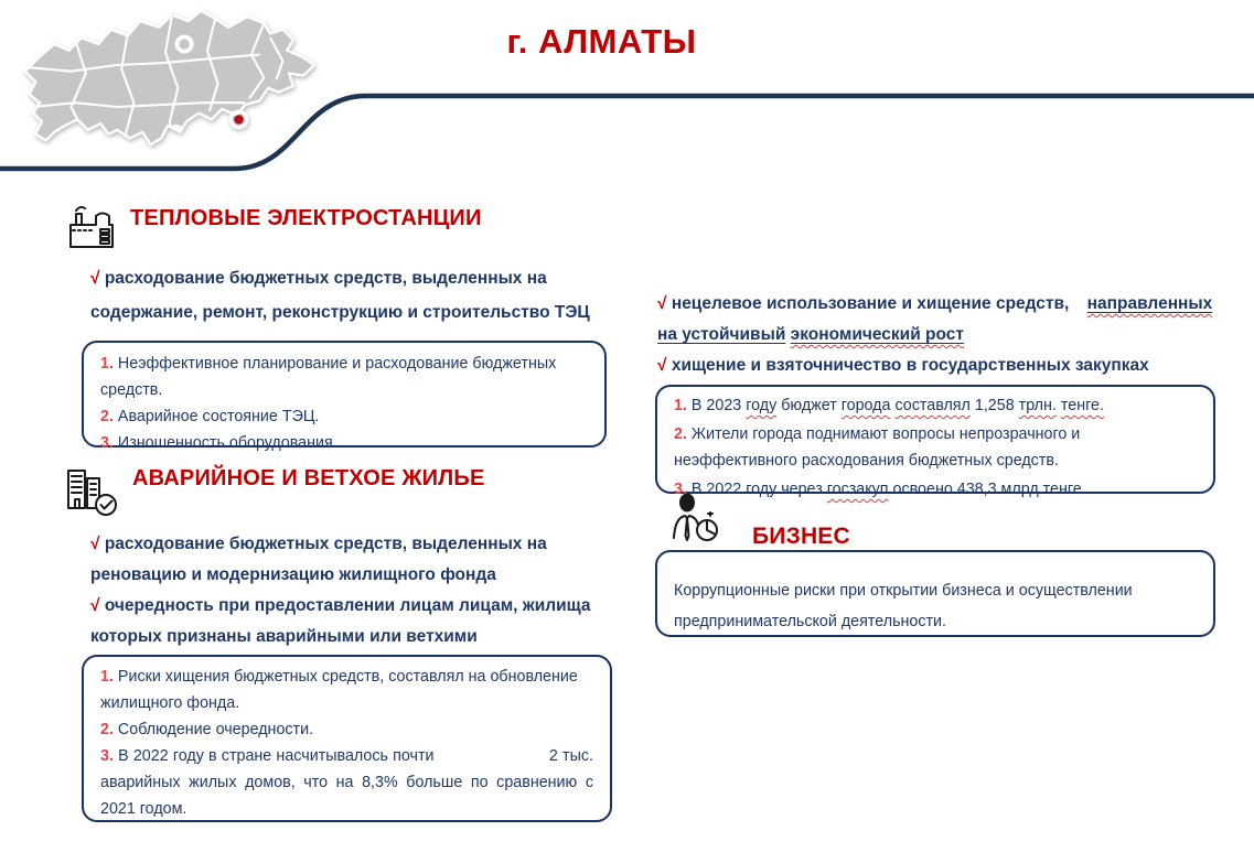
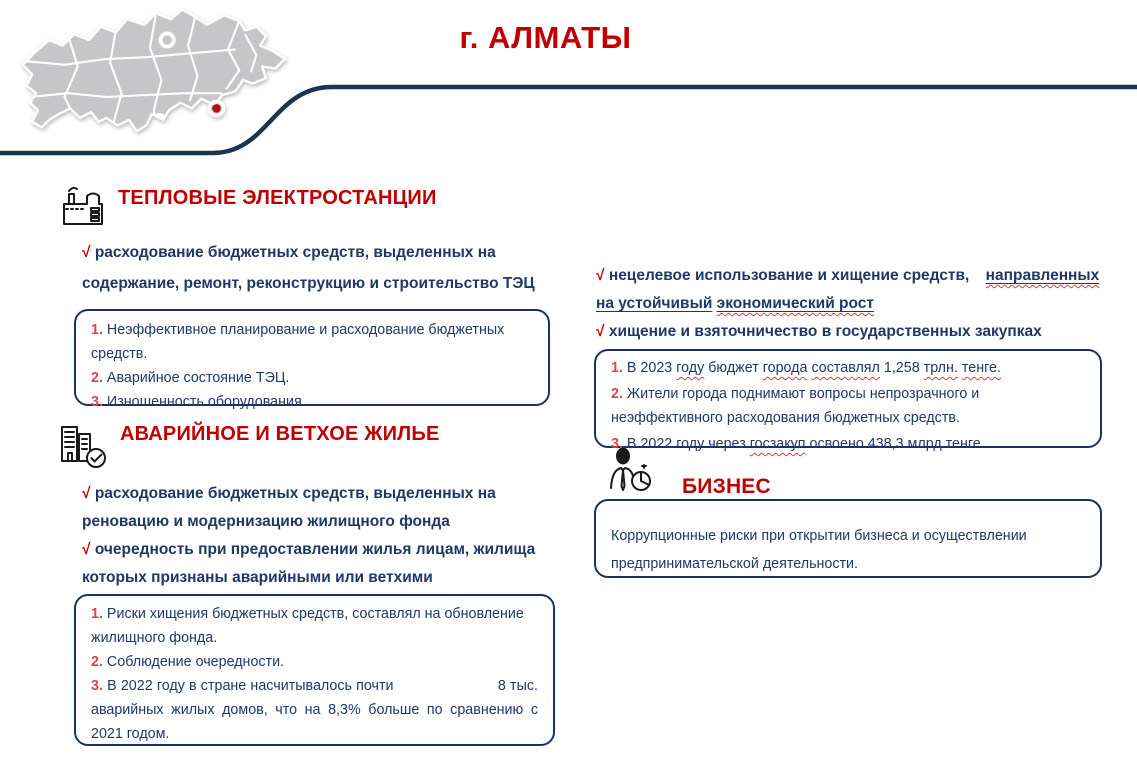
  г. АЛМАТЫ
  ТЕПЛОВЫЕ ЭЛЕКТРОСТАНЦИИ
  √ расходование бюджетных средств, выделенных на содержание, ремонт, реконструкцию и строительство ТЭЦ
  1. Неэффективное планирование и расходование бюджетных средств.
  2. Аварийное состояние ТЭЦ.
  3. Изношенность оборудования.
  АВАРИЙНОЕ И ВЕТХОЕ ЖИЛЬЕ
  √ расходование бюджетных средств, выделенных на реновацию и модернизацию жилищного фонда
- √ очередность при предоставлении лицам лицам, жилища которых признаны аварийными или ветхими
+ √ очередность при предоставлении жилья лицам, жилища которых признаны аварийными или ветхими
  1. Риски хищения бюджетных средств, составлял на обновление жилищного фонда.
  2. Соблюдение очередности.
- 3. В 2022 году в стране насчитывалось почти 2 тыс. аварийных жилых домов, что на 8,3% больше по сравнению с 2021 годом.
+ 3. В 2022 году в стране насчитывалось почти 8 тыс. аварийных жилых домов, что на 8,3% больше по сравнению с 2021 годом.
  √ нецелевое использование и хищение средств, направленных на устойчивый экономический рост
  √ хищение и взяточничество в государственных закупках
  1. В 2023 году бюджет города составлял 1,258 трлн. тенге.
  2. Жители города поднимают вопросы непрозрачного и неэффективного расходования бюджетных средств.
  3. В 2022 году через госзакуп освоено 438,3 млрд тенге.
  БИЗНЕС
  Коррупционные риски при открытии бизнеса и осуществлении предпринимательской деятельности.
